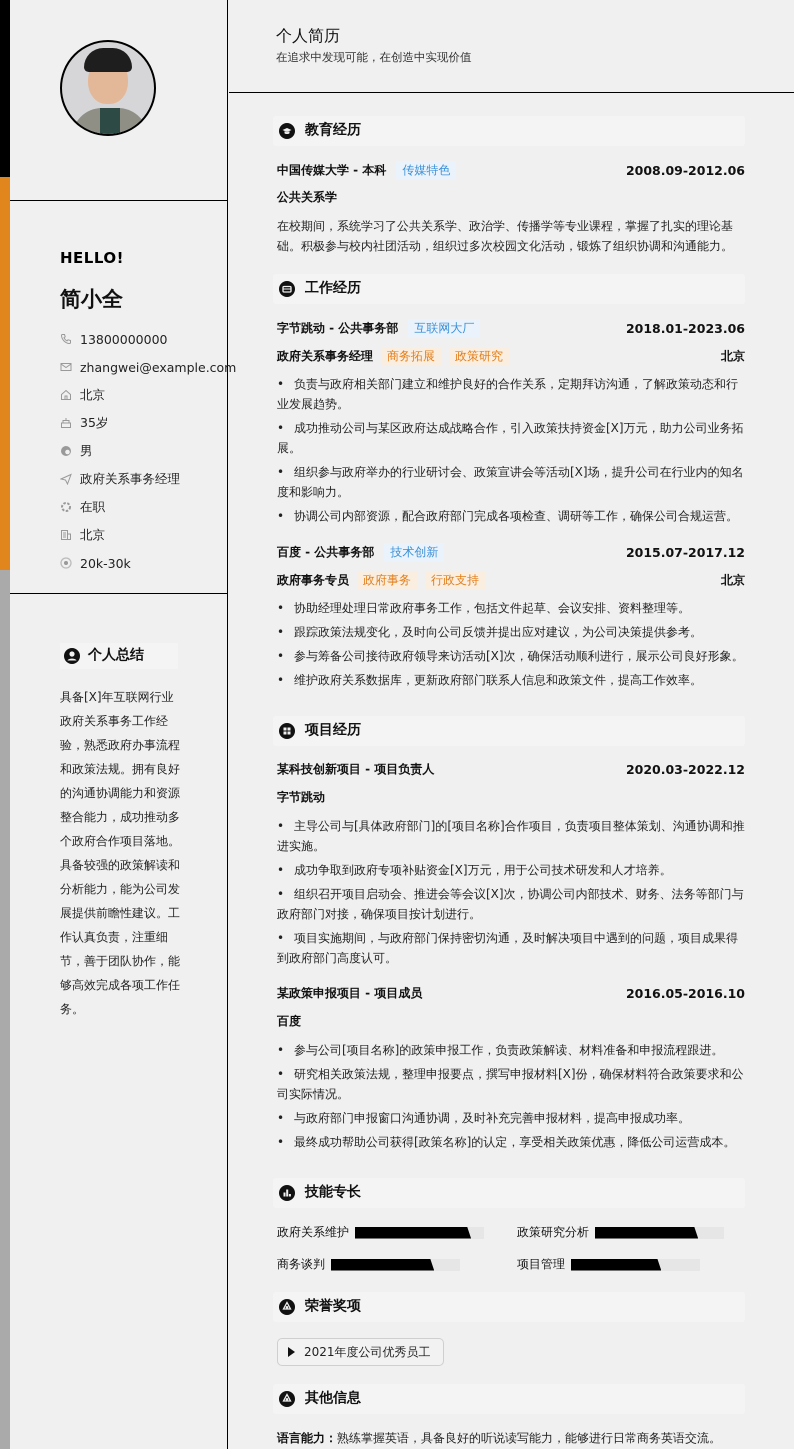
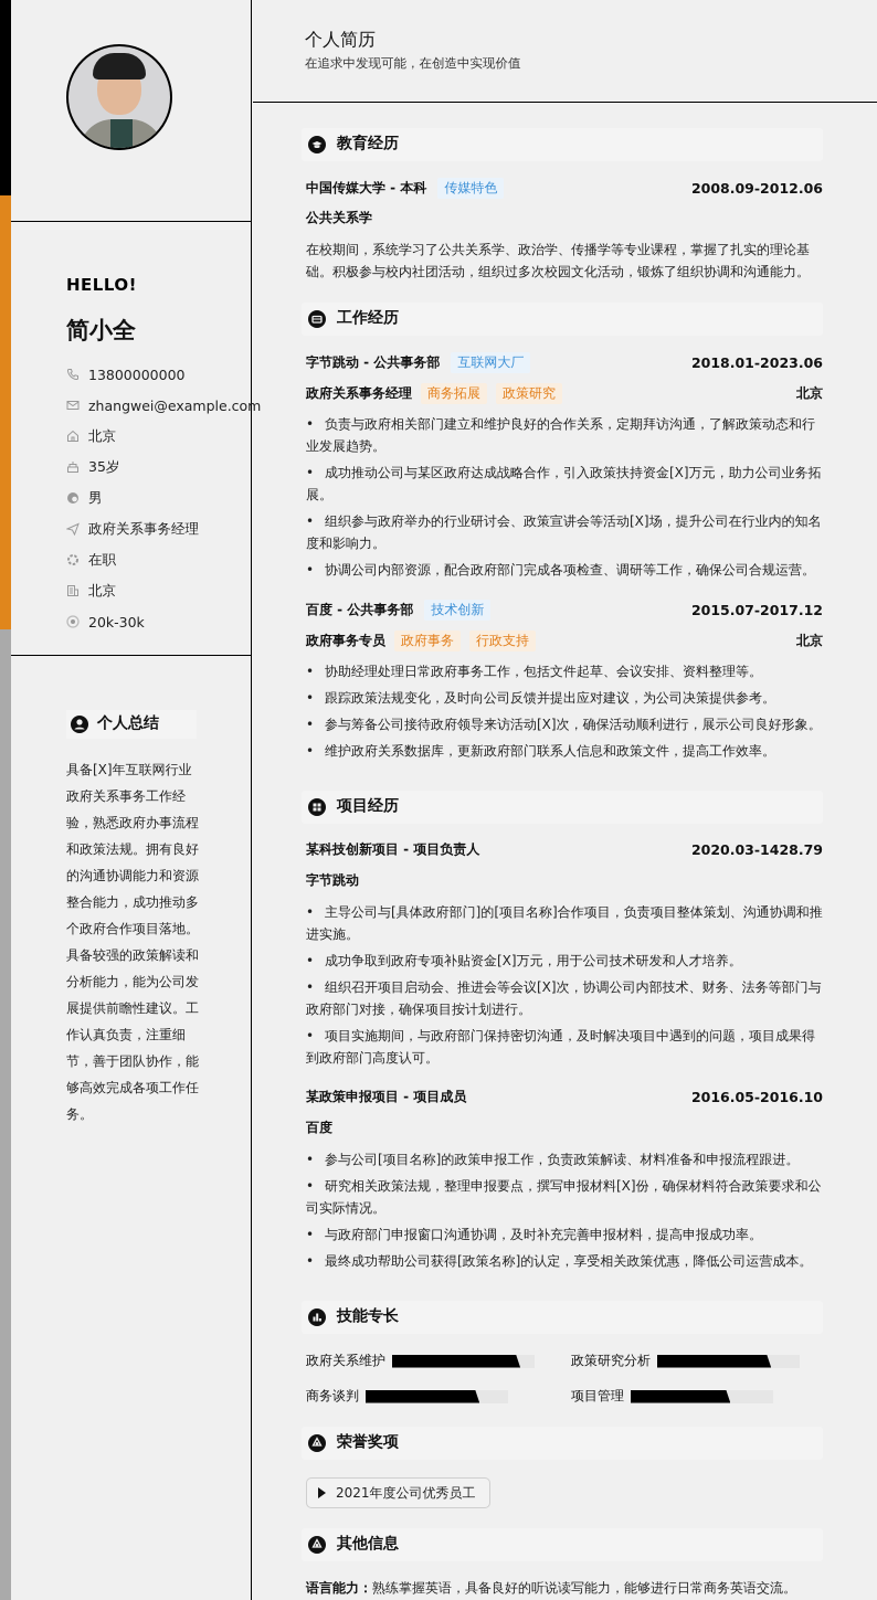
  HELLO!
  简小全
  13800000000
  zhangwei@example.com
  北京
  35岁
  男
  政府关系事务经理
  在职
  北京
  20k-30k
  个人总结
  具备[X]年互联网行业政府关系事务工作经验，熟悉政府办事流程和政策法规。拥有良好的沟通协调能力和资源整合能力，成功推动多个政府合作项目落地。具备较强的政策解读和分析能力，能为公司发展提供前瞻性建议。工作认真负责，注重细节，善于团队协作，能够高效完成各项工作任务。
  个人简历
  在追求中发现可能，在创造中实现价值
  教育经历
  中国传媒大学 - 本科
  传媒特色
  2008.09-2012.06
  公共关系学
  在校期间，系统学习了公共关系学、政治学、传播学等专业课程，掌握了扎实的理论基础。积极参与校内社团活动，组织过多次校园文化活动，锻炼了组织协调和沟通能力。
  工作经历
  字节跳动 - 公共事务部
  互联网大厂
  2018.01-2023.06
  政府关系事务经理
  商务拓展
  政策研究
  北京
  • 负责与政府相关部门建立和维护良好的合作关系，定期拜访沟通，了解政策动态和行业发展趋势。
  • 成功推动公司与某区政府达成战略合作，引入政策扶持资金[X]万元，助力公司业务拓展。
  • 组织参与政府举办的行业研讨会、政策宣讲会等活动[X]场，提升公司在行业内的知名度和影响力。
  • 协调公司内部资源，配合政府部门完成各项检查、调研等工作，确保公司合规运营。
  百度 - 公共事务部
  技术创新
  2015.07-2017.12
  政府事务专员
  政府事务
  行政支持
  北京
  • 协助经理处理日常政府事务工作，包括文件起草、会议安排、资料整理等。
  • 跟踪政策法规变化，及时向公司反馈并提出应对建议，为公司决策提供参考。
  • 参与筹备公司接待政府领导来访活动[X]次，确保活动顺利进行，展示公司良好形象。
  • 维护政府关系数据库，更新政府部门联系人信息和政策文件，提高工作效率。
  项目经历
  某科技创新项目 - 项目负责人
- 2020.03-2022.12
+ 2020.03-1428.79
  字节跳动
  • 主导公司与[具体政府部门]的[项目名称]合作项目，负责项目整体策划、沟通协调和推进实施。
  • 成功争取到政府专项补贴资金[X]万元，用于公司技术研发和人才培养。
  • 组织召开项目启动会、推进会等会议[X]次，协调公司内部技术、财务、法务等部门与政府部门对接，确保项目按计划进行。
  • 项目实施期间，与政府部门保持密切沟通，及时解决项目中遇到的问题，项目成果得到政府部门高度认可。
  某政策申报项目 - 项目成员
  2016.05-2016.10
  百度
  • 参与公司[项目名称]的政策申报工作，负责政策解读、材料准备和申报流程跟进。
  • 研究相关政策法规，整理申报要点，撰写申报材料[X]份，确保材料符合政策要求和公司实际情况。
  • 与政府部门申报窗口沟通协调，及时补充完善申报材料，提高申报成功率。
  • 最终成功帮助公司获得[政策名称]的认定，享受相关政策优惠，降低公司运营成本。
  技能专长
  政府关系维护
  政策研究分析
  商务谈判
  项目管理
  荣誉奖项
  2021年度公司优秀员工
  其他信息
  语言能力：熟练掌握英语，具备良好的听说读写能力，能够进行日常商务英语交流。
